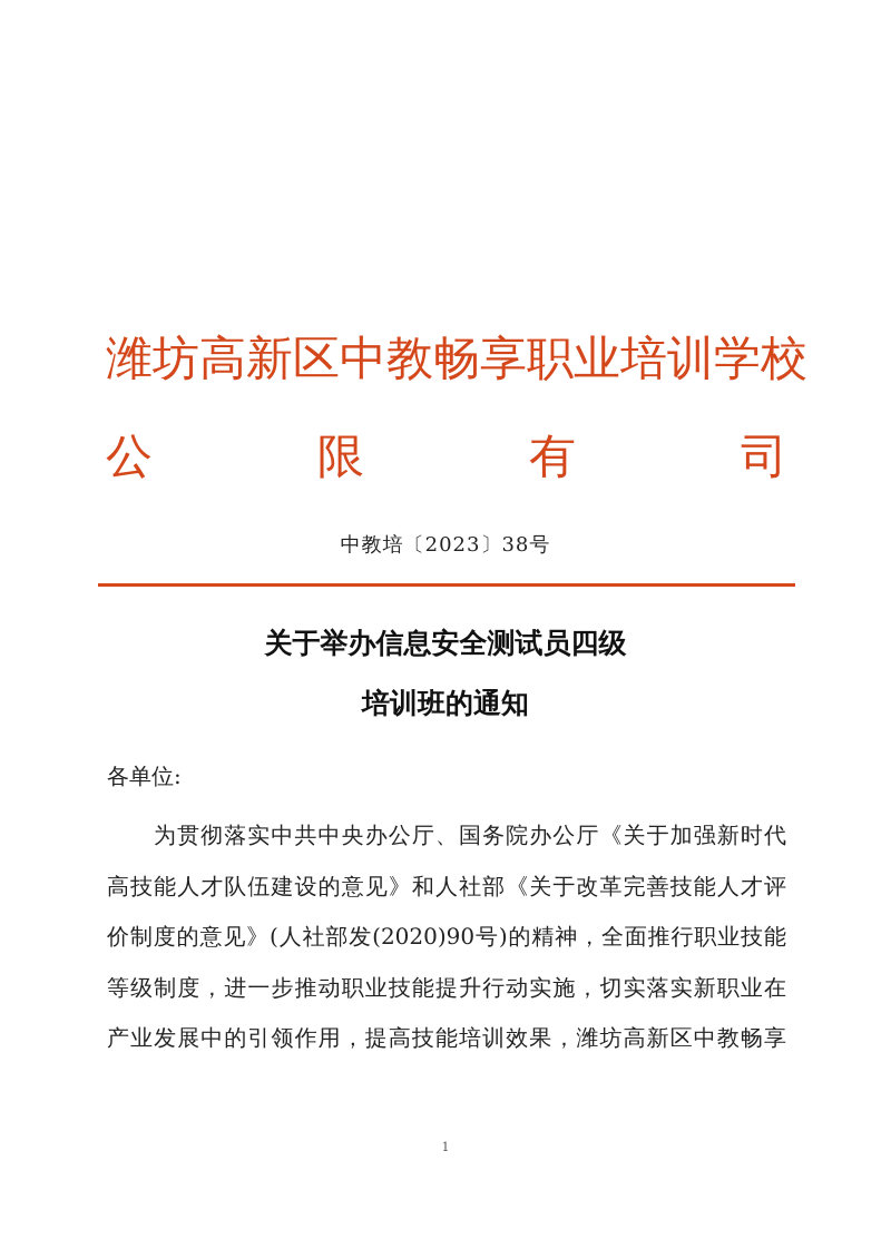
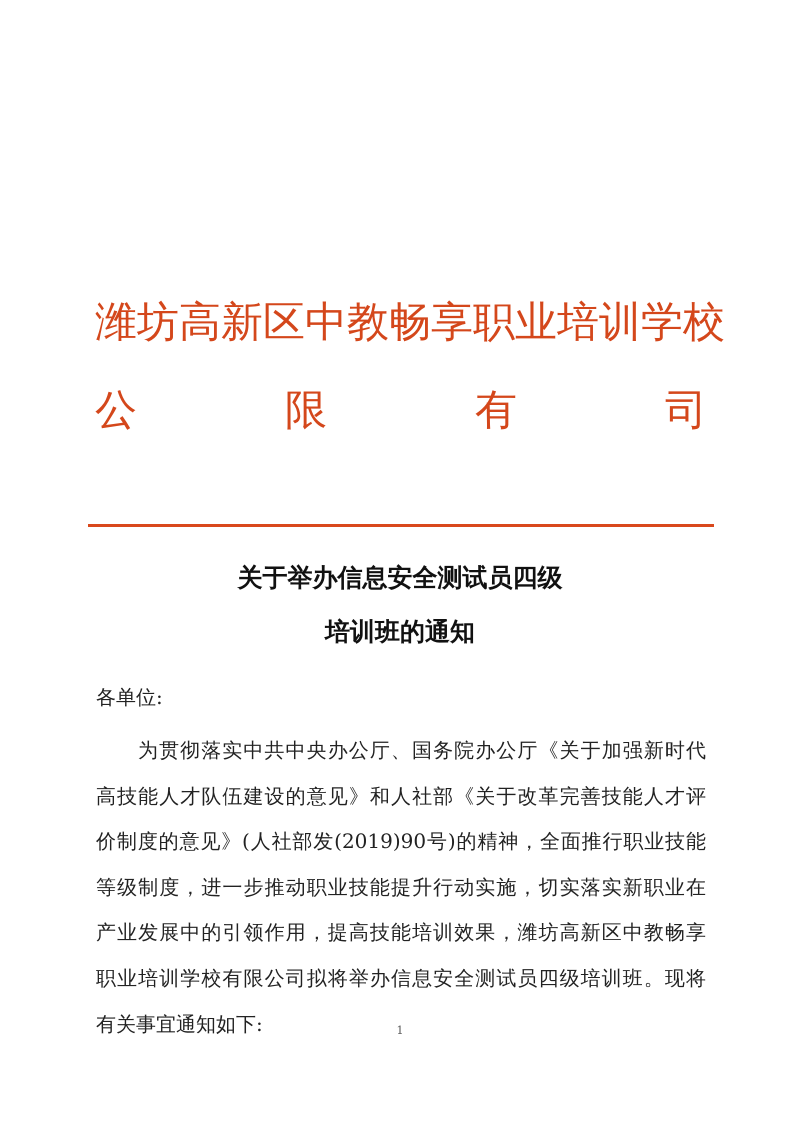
  潍坊高新区中教畅享职业培训学校
  公
  限
  有
  司
- 中教培〔2023〕38号
  关于举办信息安全测试员四级
  培训班的通知
  各单位:
  为贯彻落实中共中央办公厅、国务院办公厅《关于加强新时代
  高技能人才队伍建设的意见》和人社部《关于改革完善技能人才评
- 价制度的意见》(人社部发(2020)90号)的精神，全面推行职业技能
+ 价制度的意见》(人社部发(2019)90号)的精神，全面推行职业技能
  等级制度，进一步推动职业技能提升行动实施，切实落实新职业在
  产业发展中的引领作用，提高技能培训效果，潍坊高新区中教畅享
+ 职业培训学校有限公司拟将举办信息安全测试员四级培训班。现将
+ 有关事宜通知如下:
  1
